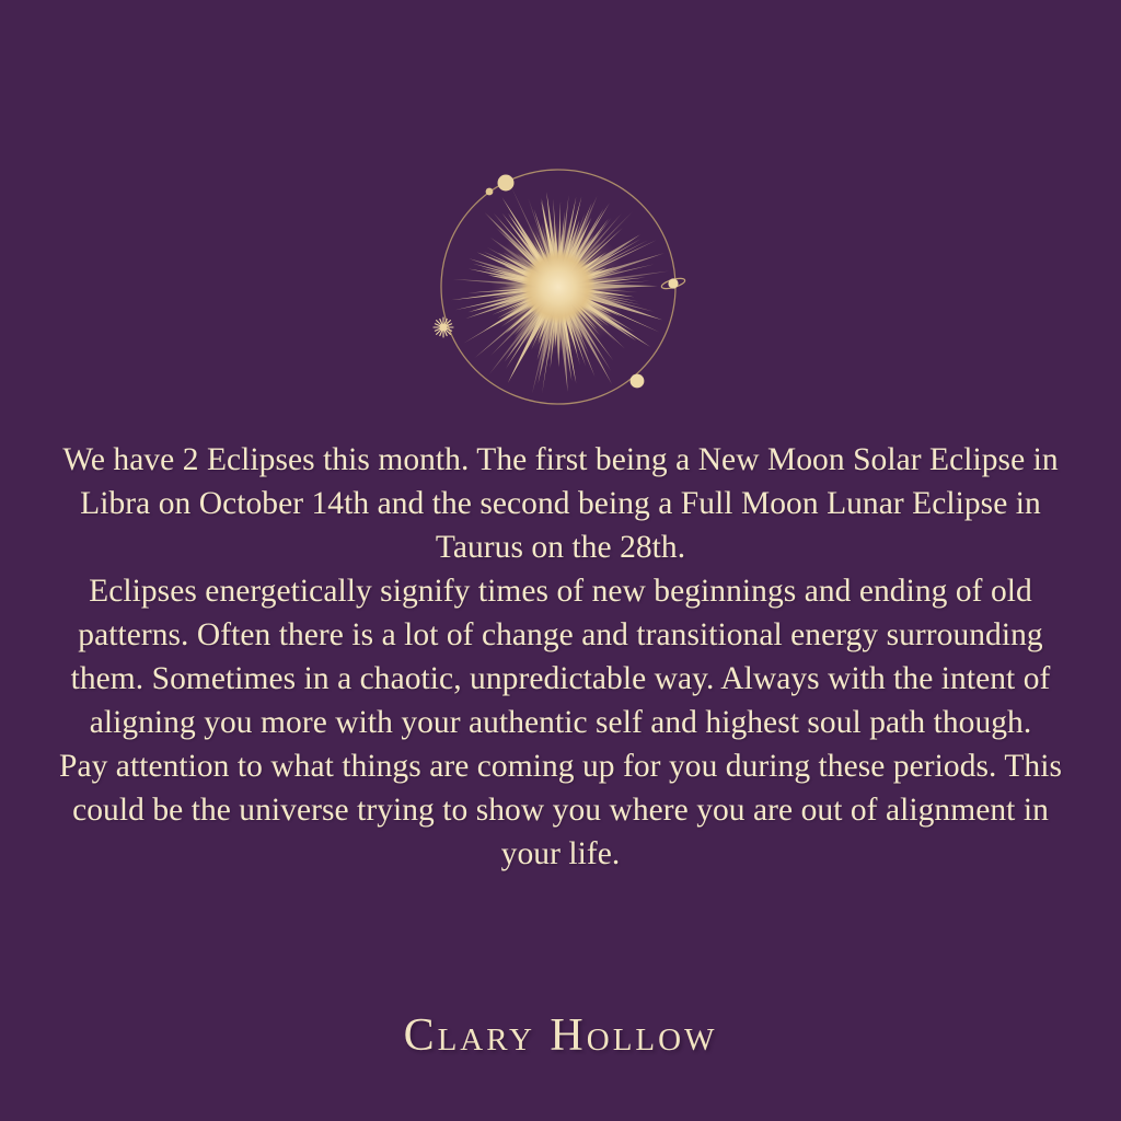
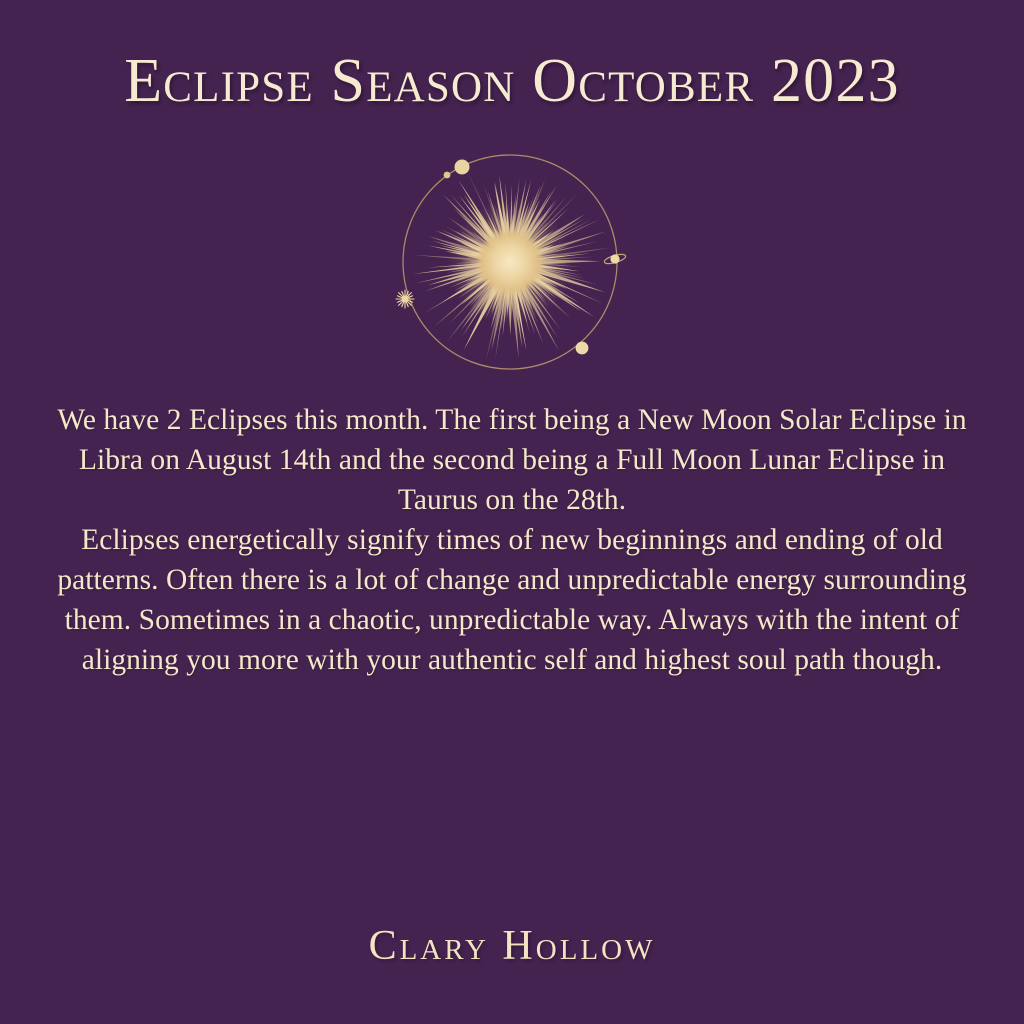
+ Eclipse Season October 2023
- We have 2 Eclipses this month. The first being a New Moon Solar Eclipse in Libra on October 14th and the second being a Full Moon Lunar Eclipse in Taurus on the 28th.
+ We have 2 Eclipses this month. The first being a New Moon Solar Eclipse in Libra on August 14th and the second being a Full Moon Lunar Eclipse in Taurus on the 28th.
- Eclipses energetically signify times of new beginnings and ending of old patterns. Often there is a lot of change and transitional energy surrounding them. Sometimes in a chaotic, unpredictable way. Always with the intent of aligning you more with your authentic self and highest soul path though.
+ Eclipses energetically signify times of new beginnings and ending of old patterns. Often there is a lot of change and unpredictable energy surrounding them. Sometimes in a chaotic, unpredictable way. Always with the intent of aligning you more with your authentic self and highest soul path though.
- Pay attention to what things are coming up for you during these periods. This could be the universe trying to show you where you are out of alignment in your life.
  Clary Hollow
